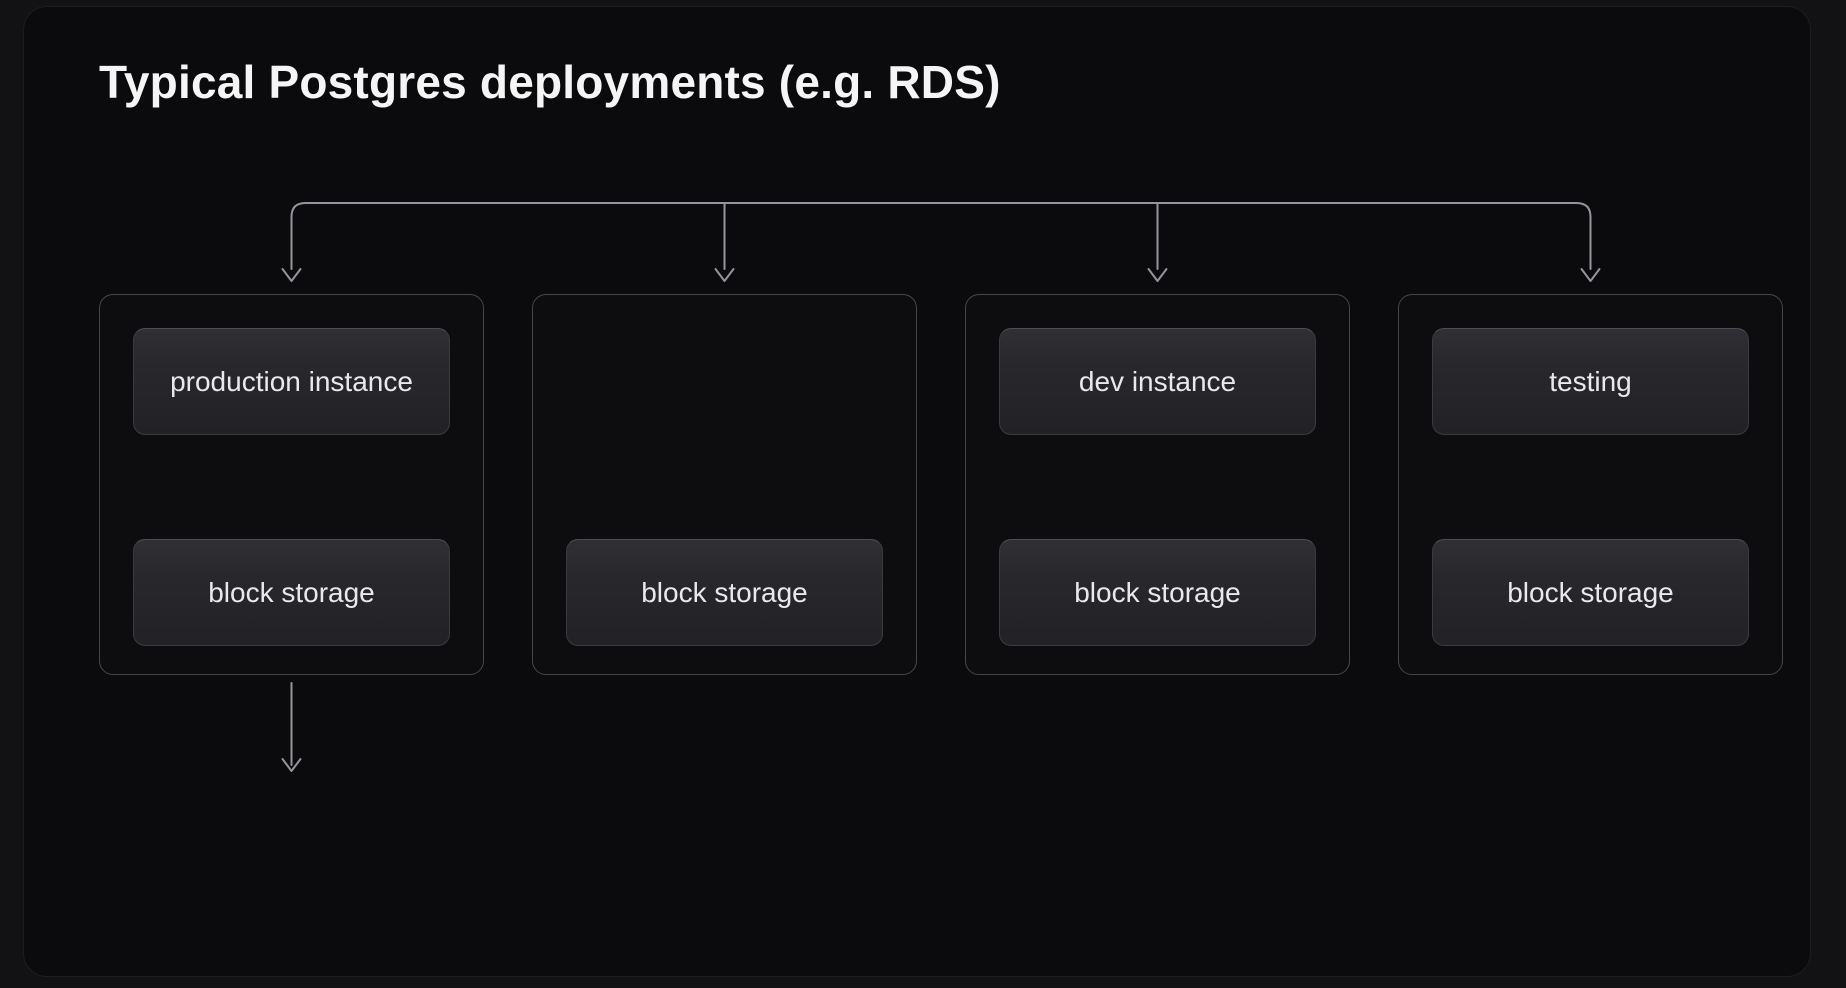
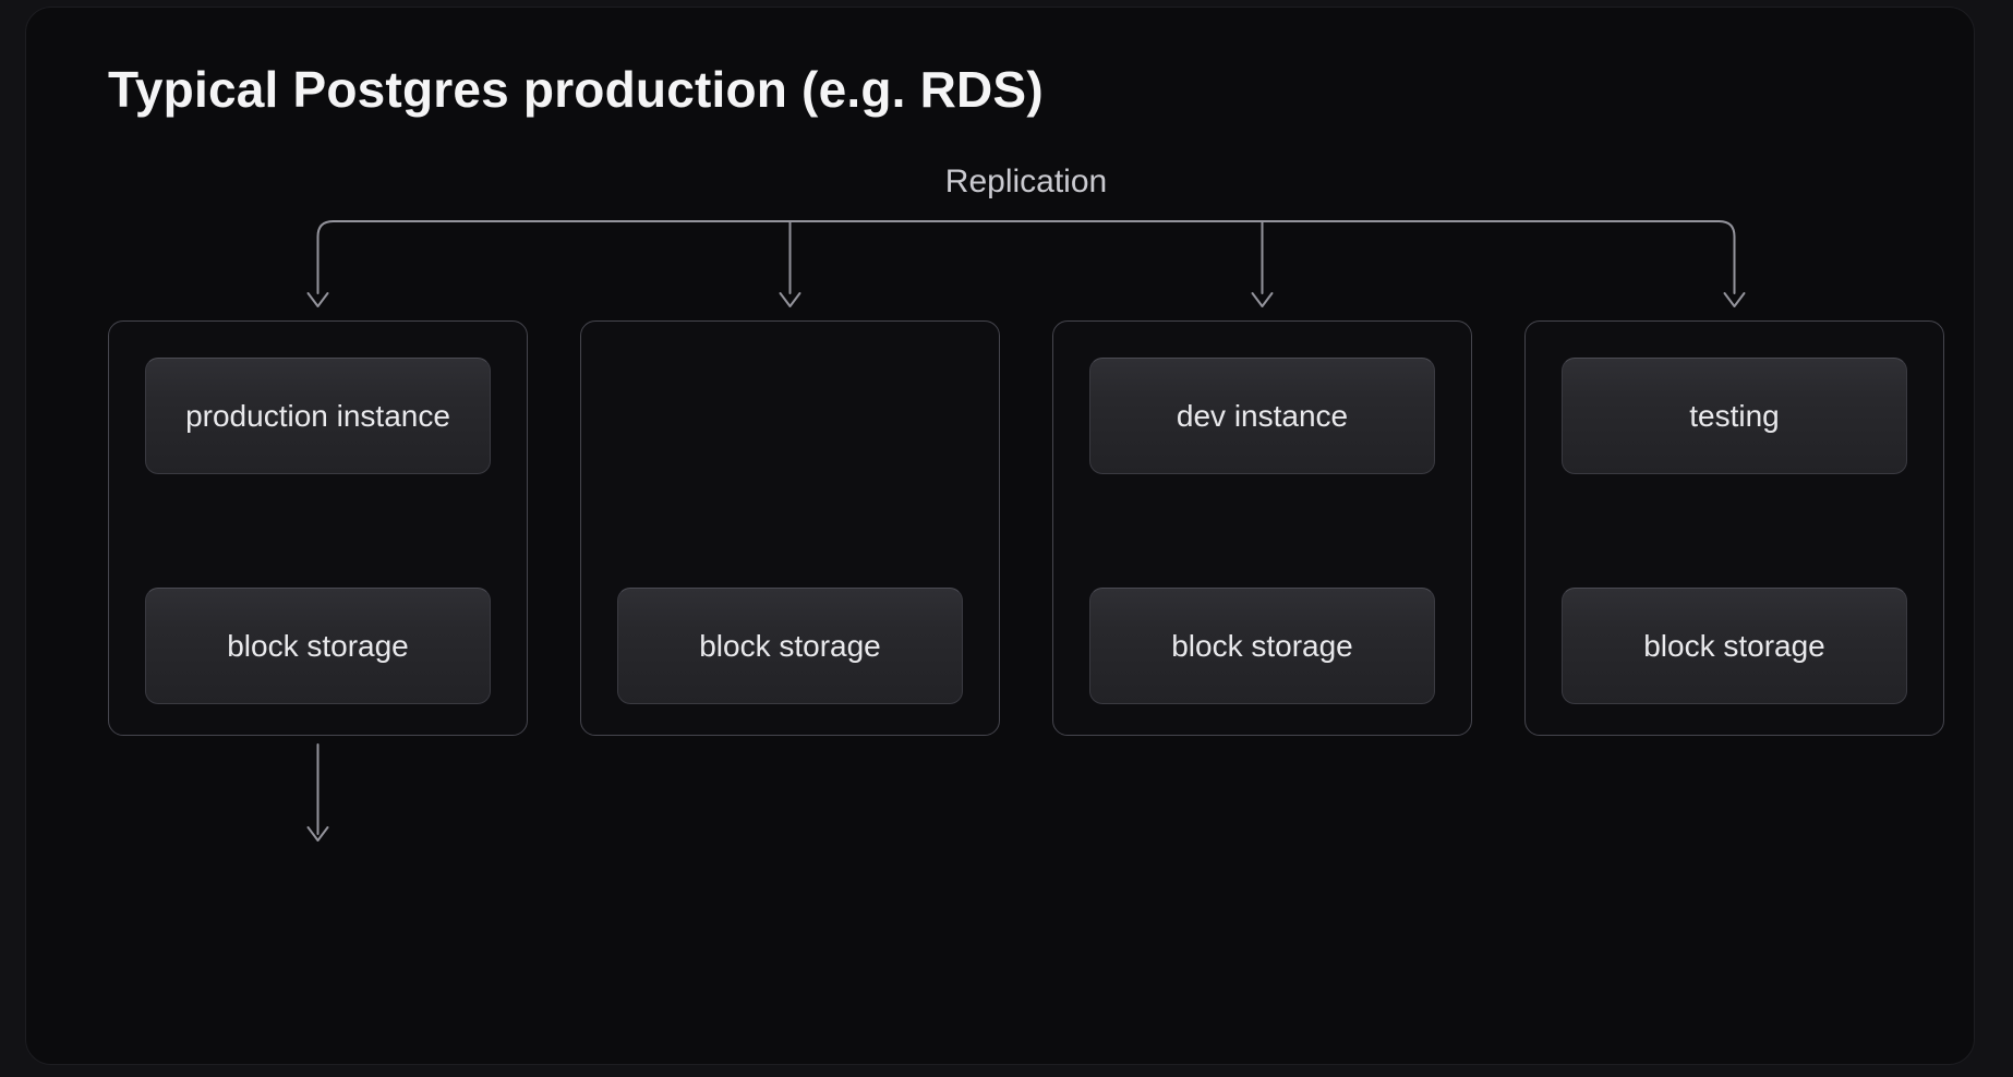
- Typical Postgres deployments (e.g. RDS)
+ Typical Postgres production (e.g. RDS)
+ Replication
  production instance
  block storage
  block storage
  dev instance
  block storage
  testing
  block storage
